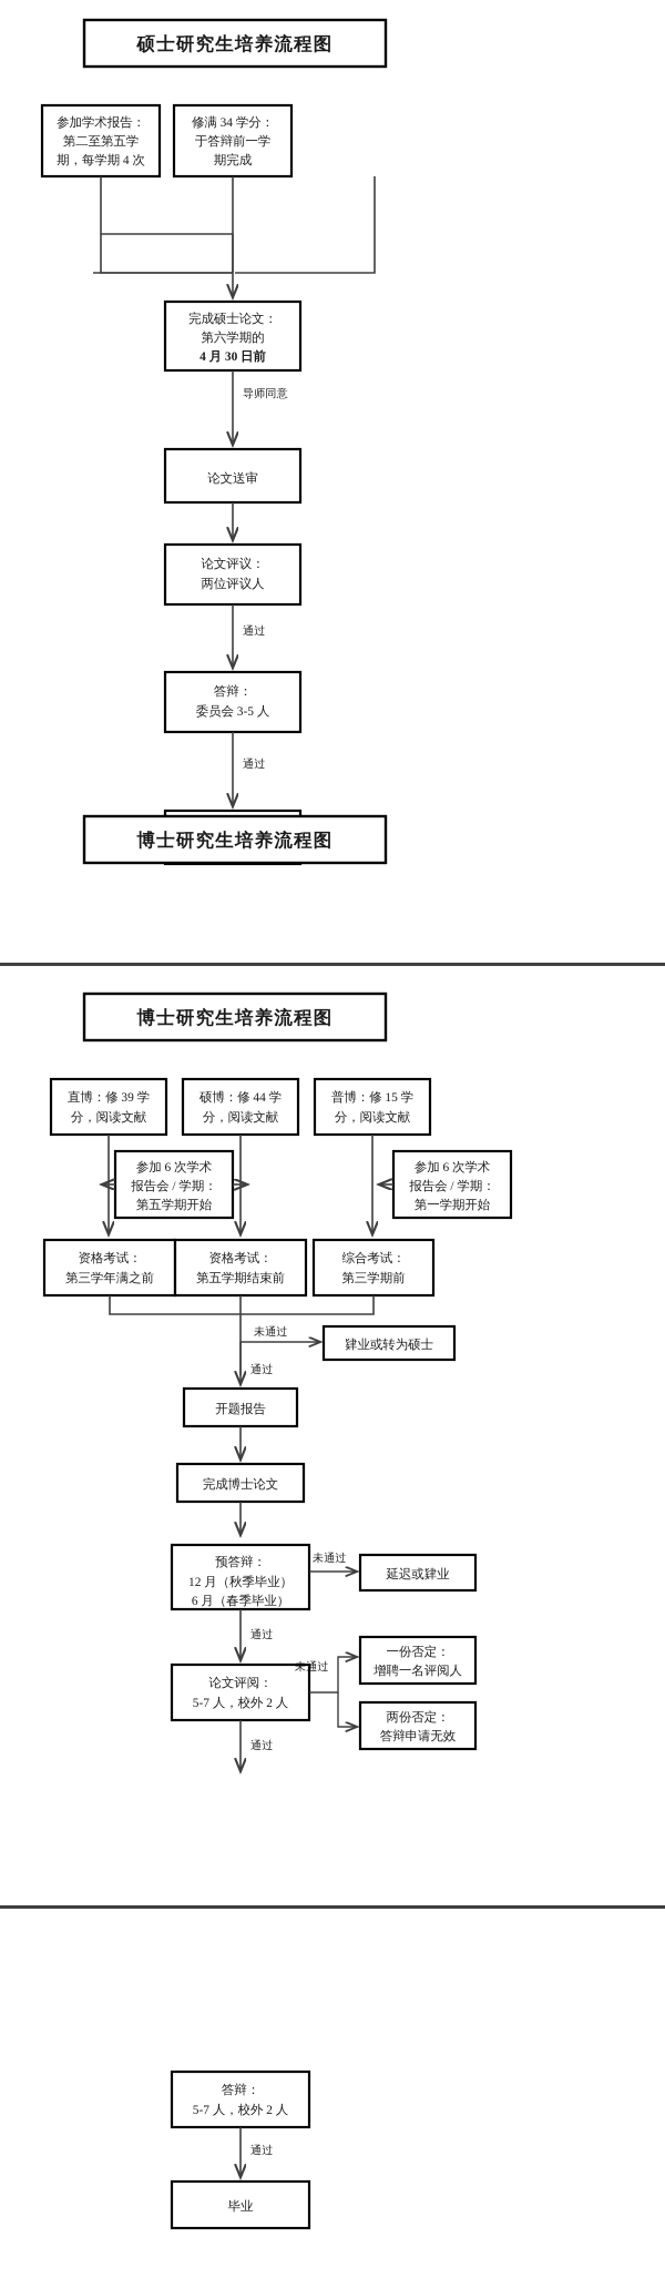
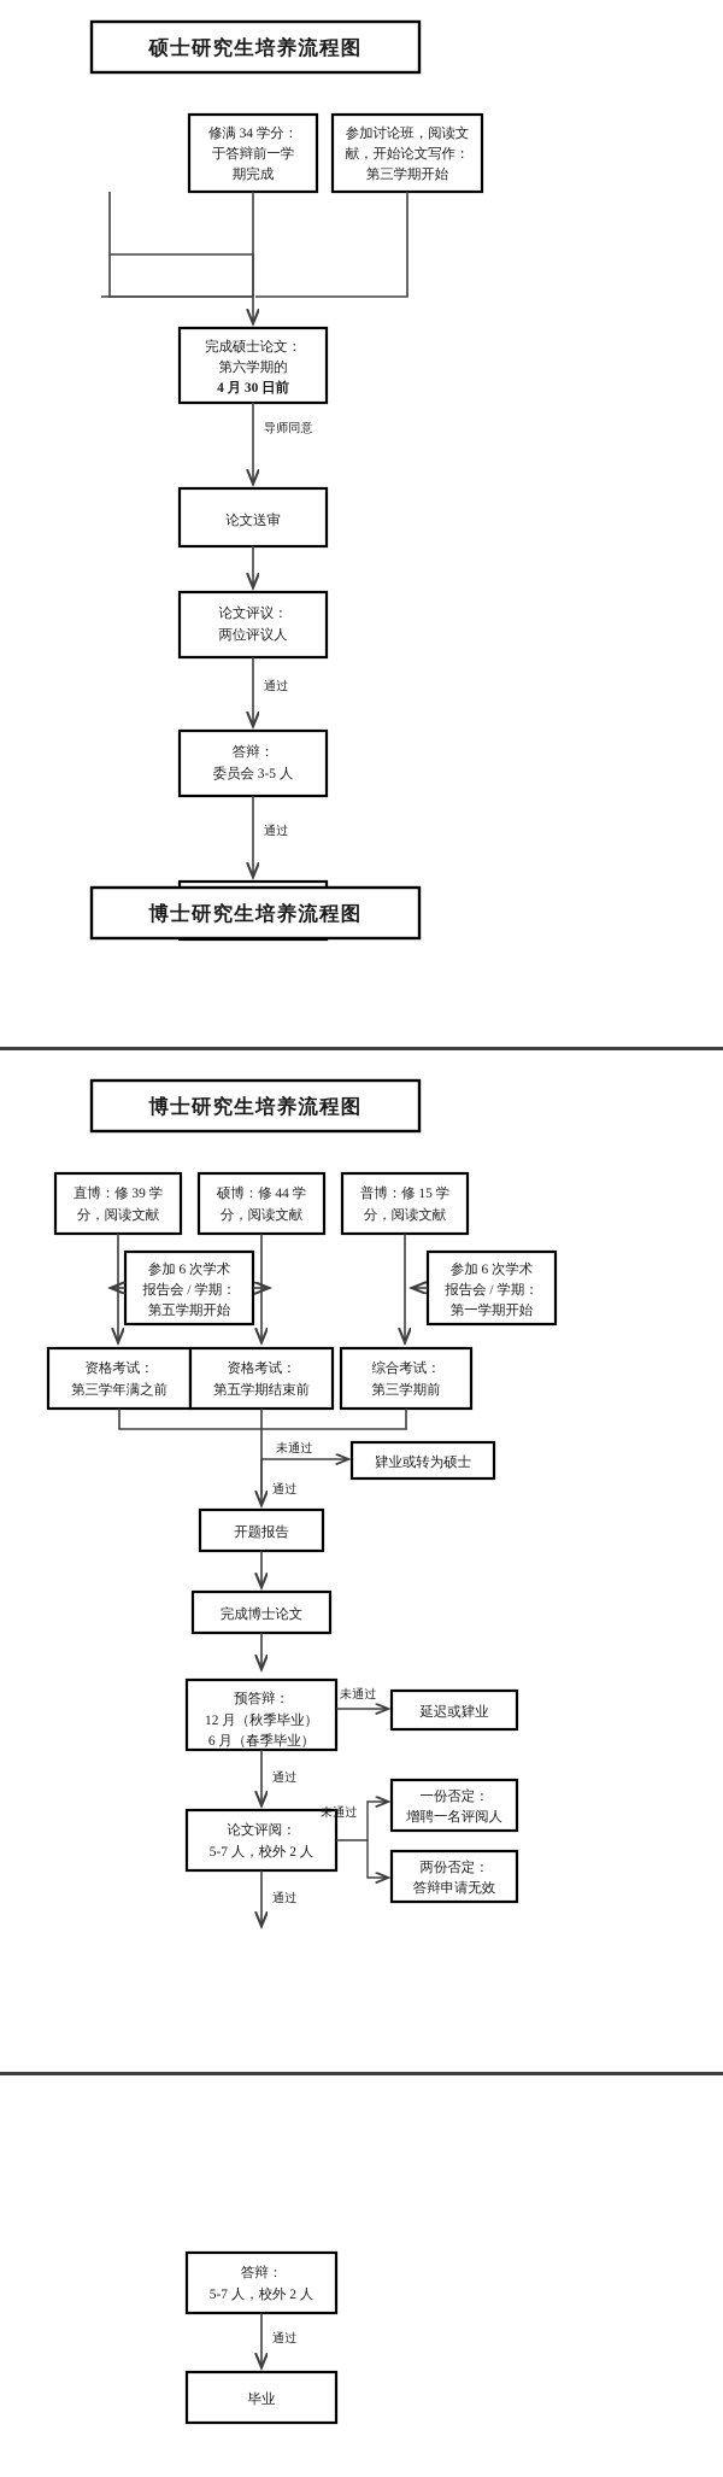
  硕士研究生培养流程图
- 参加学术报告：
- 第二至第五学
- 期，每学期 4 次
  修满 34 学分：
  于答辩前一学
  期完成
+ 参加讨论班，阅读文
+ 献，开始论文写作：
+ 第三学期开始
  完成硕士论文：
  第六学期的
  4 月 30 日前
  导师同意
  论文送审
  论文评议：
  两位评议人
  通过
  答辩：
  委员会 3-5 人
  通过
  博士研究生培养流程图
  博士研究生培养流程图
  直博：修 39 学
  分，阅读文献
  硕博：修 44 学
  分，阅读文献
  普博：修 15 学
  分，阅读文献
  参加 6 次学术
  报告会 / 学期：
  第五学期开始
  参加 6 次学术
  报告会 / 学期：
  第一学期开始
  资格考试：
  第三学年满之前
  资格考试：
  第五学期结束前
  综合考试：
  第三学期前
  未通过
  肄业或转为硕士
  通过
  开题报告
  完成博士论文
  预答辩：
  12 月（秋季毕业）
  6 月（春季毕业）
  未通过
  延迟或肄业
  通过
  论文评阅：
  5-7 人，校外 2 人
  未通过
  一份否定：
  增聘一名评阅人
  两份否定：
  答辩申请无效
  通过
  答辩：
  5-7 人，校外 2 人
  通过
  毕业
